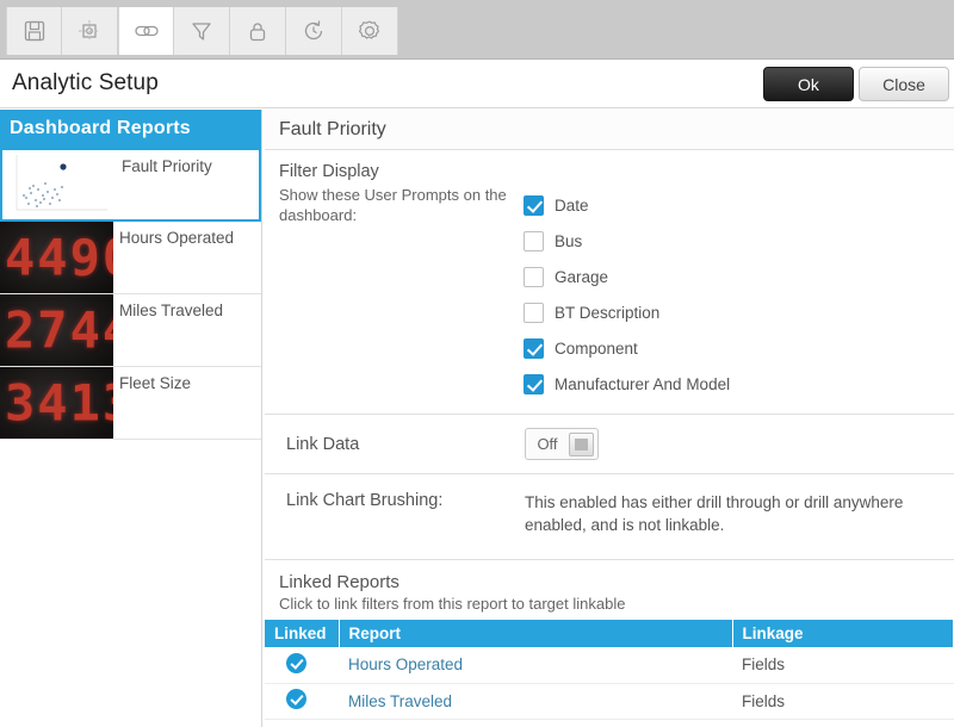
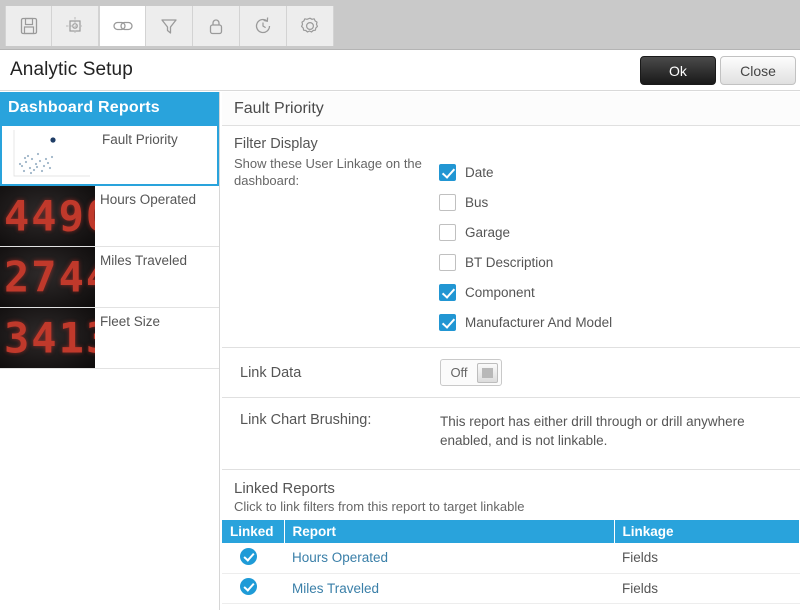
  Analytic Setup
  Ok
  Close
  Dashboard Reports
  Fault Priority
  449
  Hours Operated
  Miles Traveled
  341
  Fleet Size
  Fault Priority
  Filter Display
- Show these User Prompts on the dashboard:
+ Show these User Linkage on the dashboard:
  Date
  Bus
  Garage
  BT Description
  Component
  Manufacturer And Model
  Link Data
  Off
  Link Chart Brushing:
- This enabled has either drill through or drill anywhere enabled, and is not linkable.
+ This report has either drill through or drill anywhere enabled, and is not linkable.
  Linked Reports
  Click to link filters from this report to target linkable
  Linked	Report	Linkage
  	Hours Operated	Fields
  	Miles Traveled	Fields
